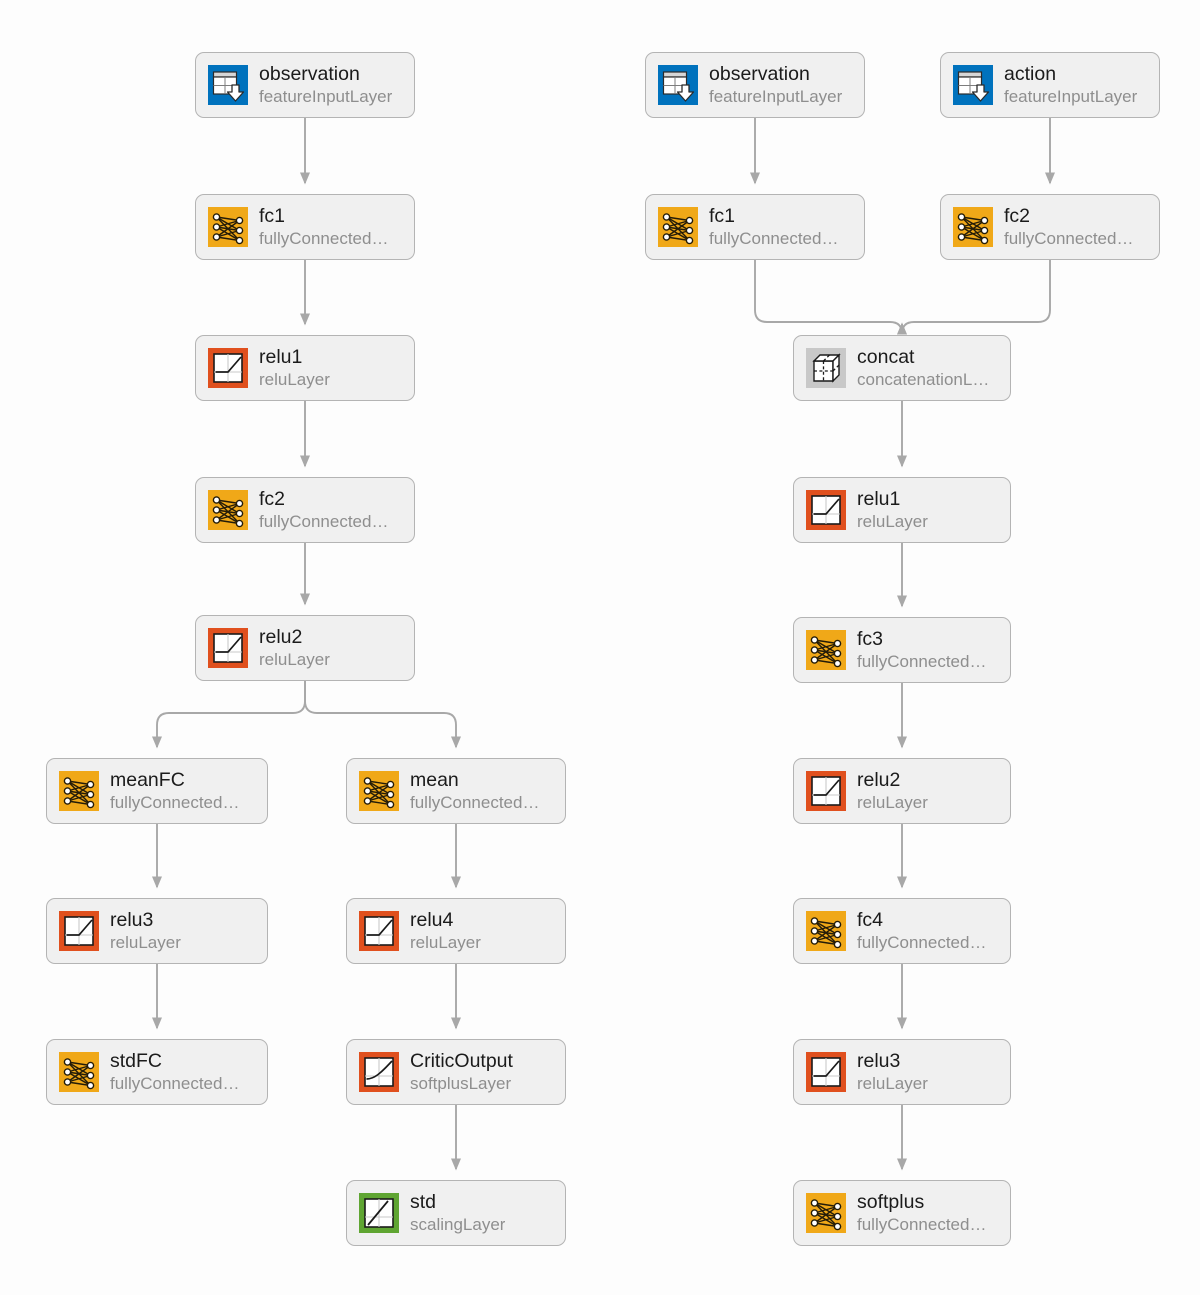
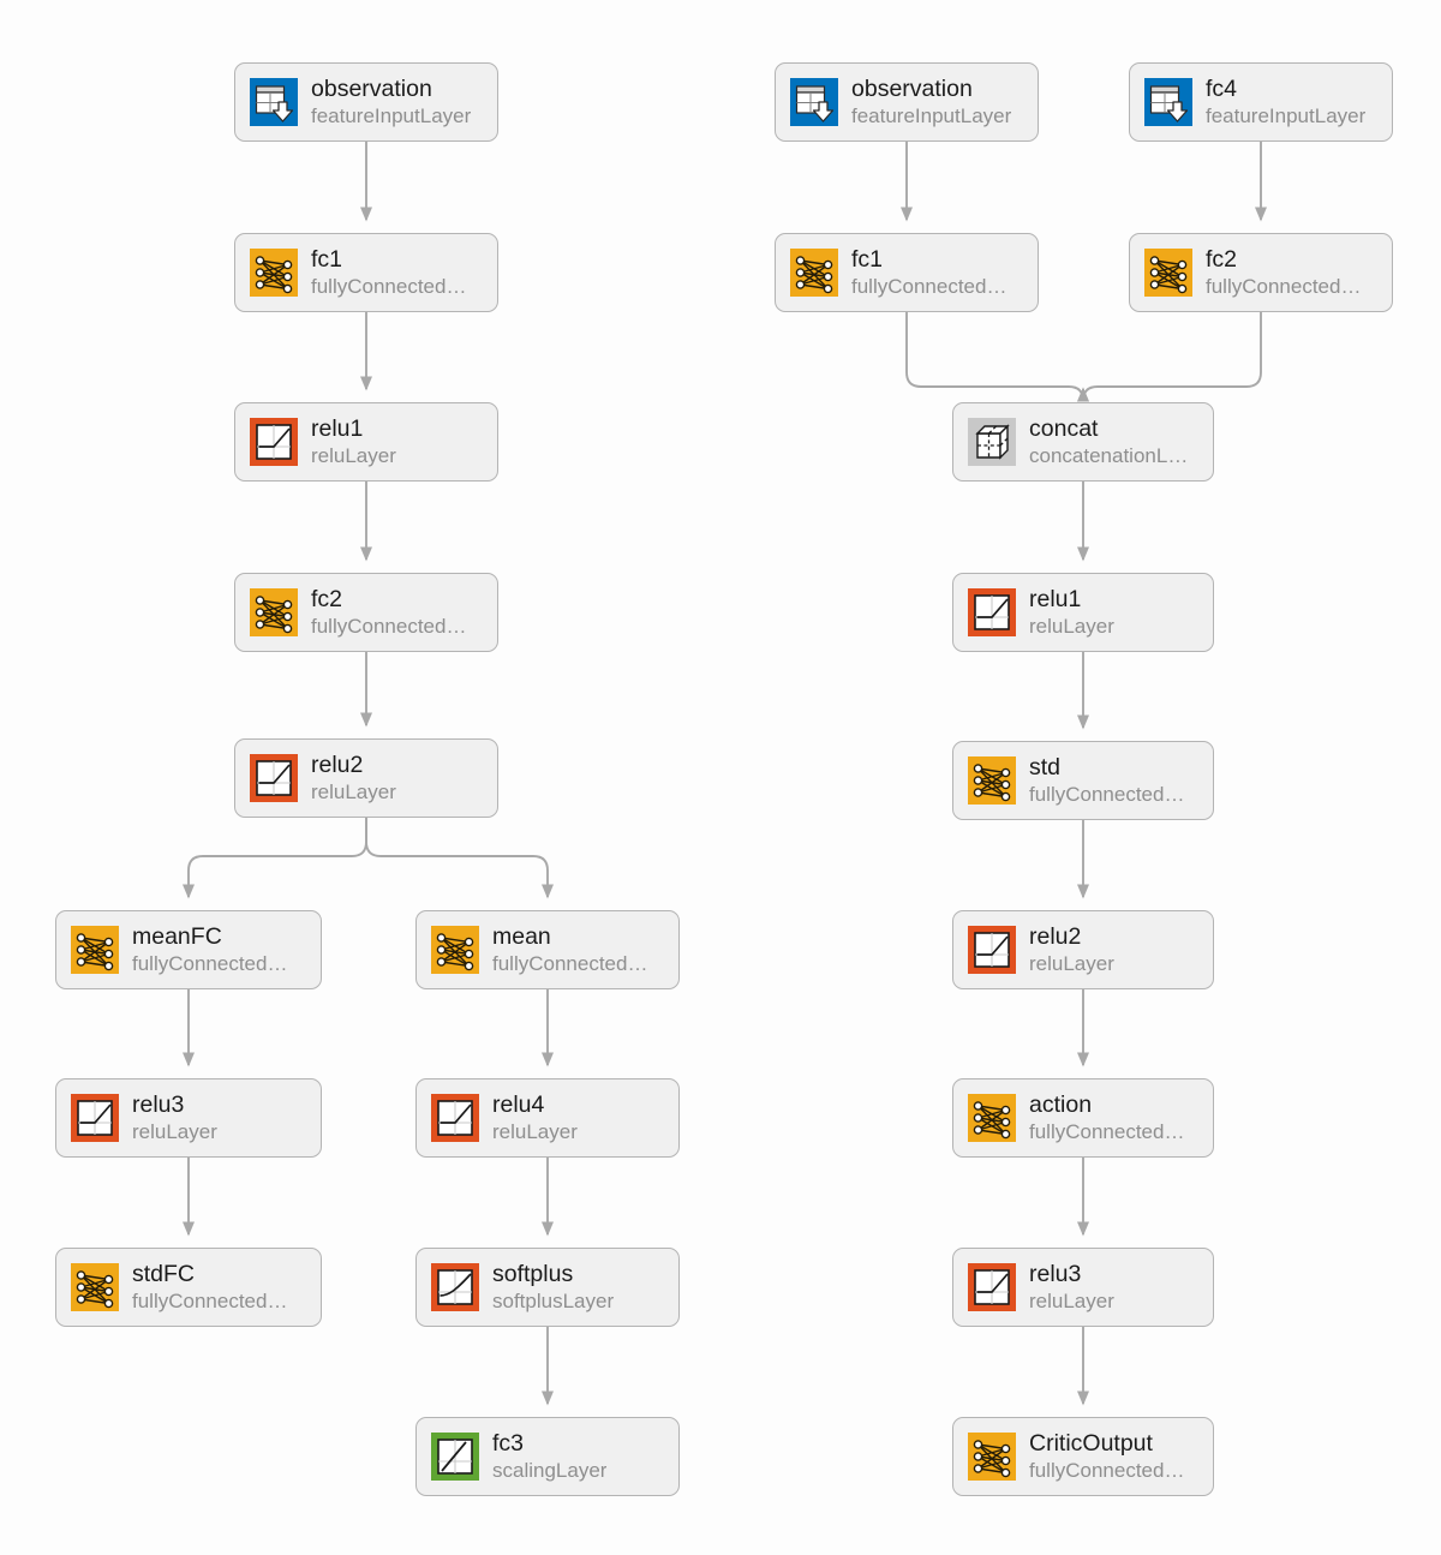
  observation
  featureInputLayer
  fc1
  fullyConnected…
  relu1
  reluLayer
  fc2
  fullyConnected…
  relu2
  reluLayer
  meanFC
  fullyConnected…
  mean
  fullyConnected…
  relu3
  reluLayer
  relu4
  reluLayer
  stdFC
  fullyConnected…
- CriticOutput
+ softplus
  softplusLayer
- std
+ fc3
  scalingLayer
  observation
  featureInputLayer
- action
+ fc4
  featureInputLayer
  fc1
  fullyConnected…
  fc2
  fullyConnected…
  concat
  concatenationL…
  relu1
  reluLayer
- fc3
+ std
  fullyConnected…
  relu2
  reluLayer
- fc4
+ action
  fullyConnected…
  relu3
  reluLayer
- softplus
+ CriticOutput
  fullyConnected…
